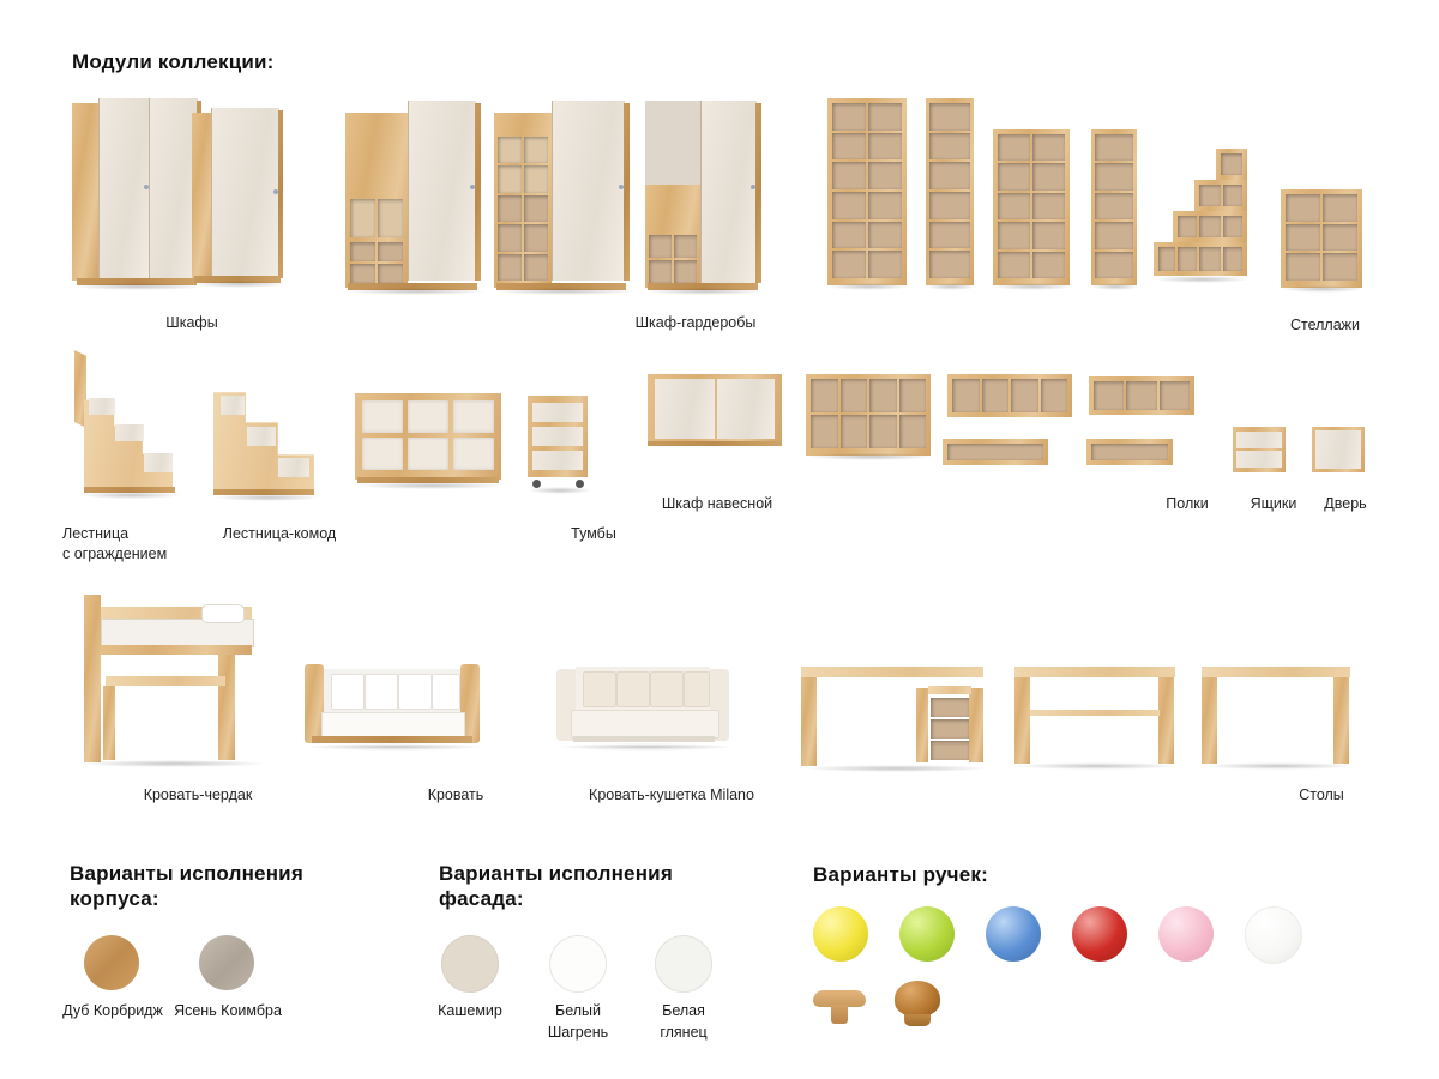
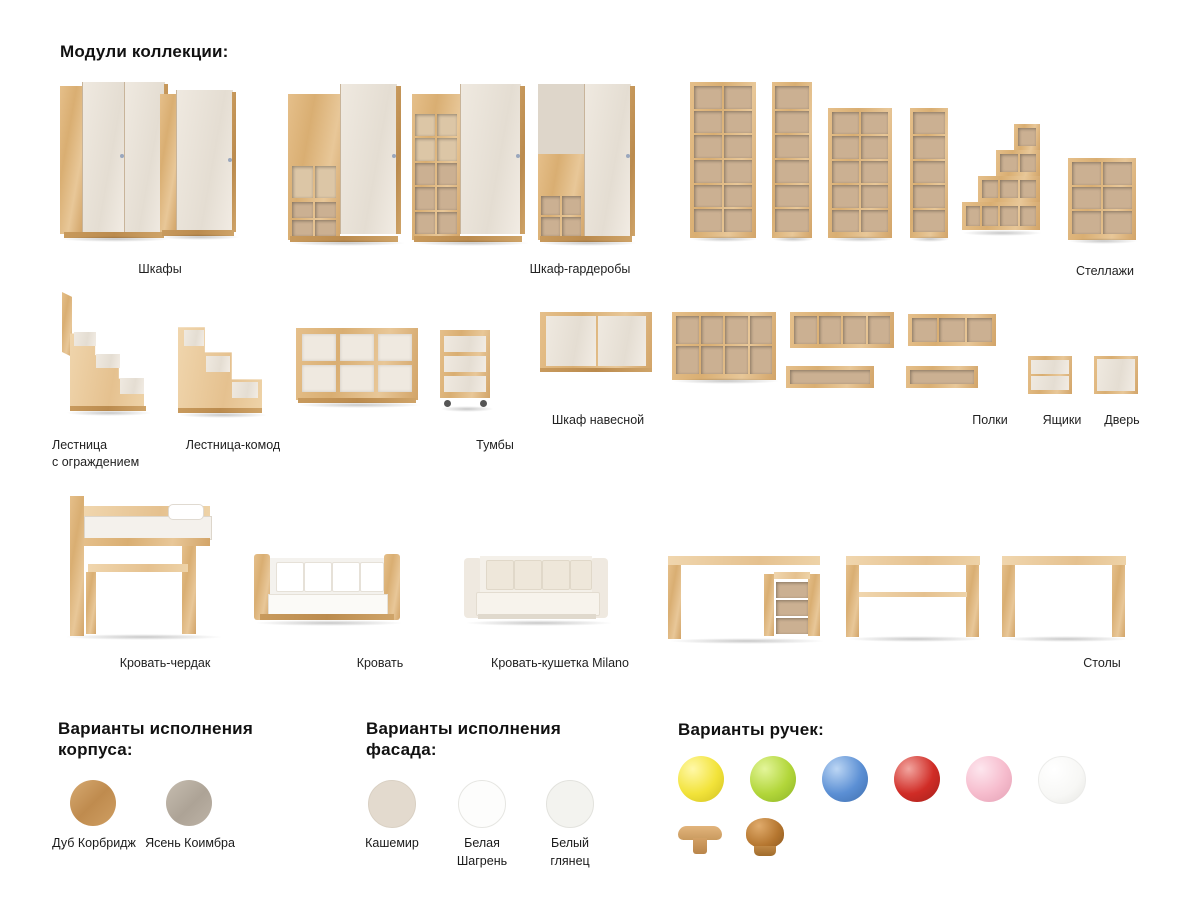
  Модули коллекции:
  Шкафы
  Шкаф-гардеробы
  Стеллажи
  Лестница
  с ограждением
  Лестница-комод
  Тумбы
  Шкаф навесной
  Полки
  Ящики
  Дверь
  Кровать-чердак
  Кровать
  Кровать-кушетка Milano
  Столы
  Варианты исполнения корпуса:
  Дуб Корбридж
  Ясень Коимбра
  Варианты исполнения фасада:
  Кашемир
- Белый
+ Белая
  Шагрень
- Белая
+ Белый
  глянец
  Варианты ручек:
